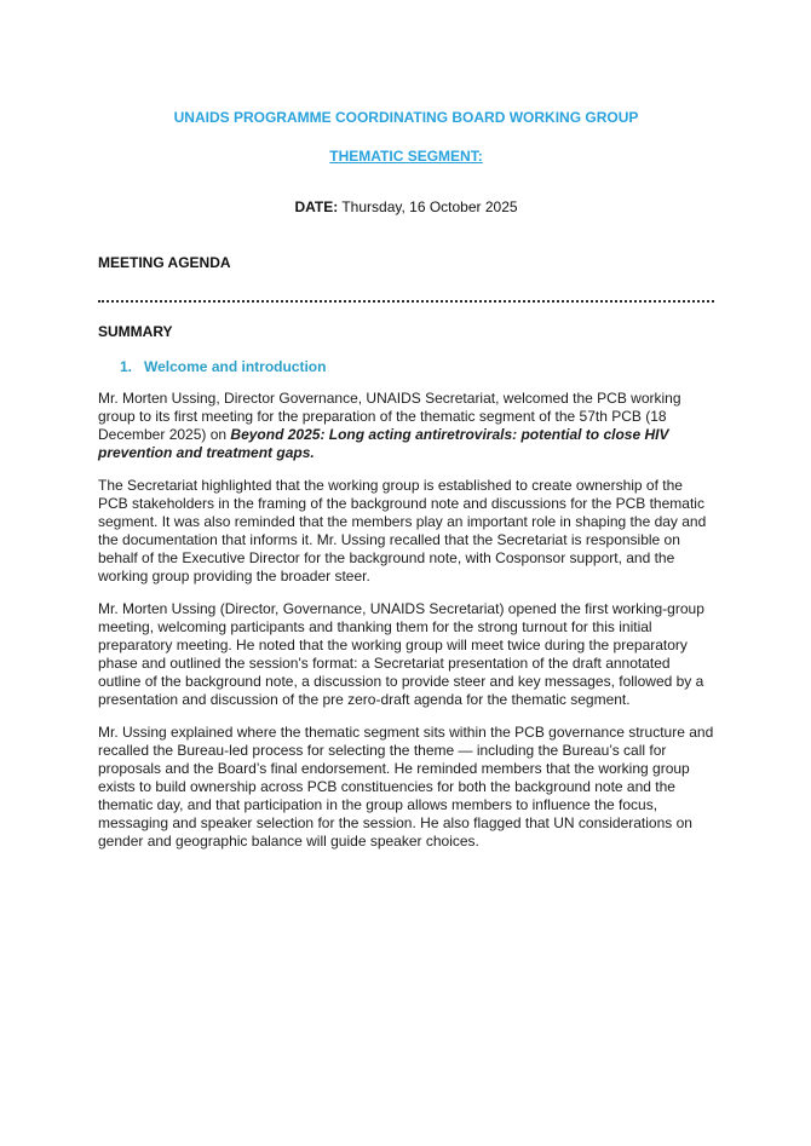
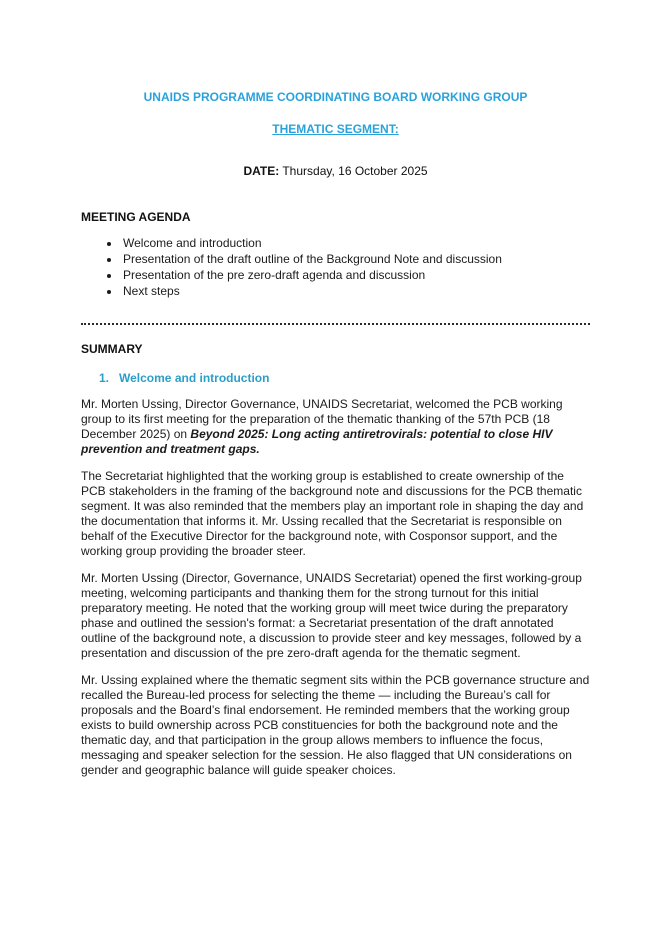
  UNAIDS PROGRAMME COORDINATING BOARD WORKING GROUP
  THEMATIC SEGMENT:
  DATE: Thursday, 16 October 2025
  MEETING AGENDA
+ Welcome and introduction
+ Presentation of the draft outline of the Background Note and discussion
+ Presentation of the pre zero-draft agenda and discussion
+ Next steps
  SUMMARY
  1. Welcome and introduction
- Mr. Morten Ussing, Director Governance, UNAIDS Secretariat, welcomed the PCB working group to its first meeting for the preparation of the thematic segment of the 57th PCB (18 December 2025) on Beyond 2025: Long acting antiretrovirals: potential to close HIV prevention and treatment gaps.
+ Mr. Morten Ussing, Director Governance, UNAIDS Secretariat, welcomed the PCB working group to its first meeting for the preparation of the thematic thanking of the 57th PCB (18 December 2025) on Beyond 2025: Long acting antiretrovirals: potential to close HIV prevention and treatment gaps.
  The Secretariat highlighted that the working group is established to create ownership of the PCB stakeholders in the framing of the background note and discussions for the PCB thematic segment. It was also reminded that the members play an important role in shaping the day and the documentation that informs it. Mr. Ussing recalled that the Secretariat is responsible on behalf of the Executive Director for the background note, with Cosponsor support, and the working group providing the broader steer.
  Mr. Morten Ussing (Director, Governance, UNAIDS Secretariat) opened the first working-group meeting, welcoming participants and thanking them for the strong turnout for this initial preparatory meeting. He noted that the working group will meet twice during the preparatory phase and outlined the session's format: a Secretariat presentation of the draft annotated outline of the background note, a discussion to provide steer and key messages, followed by a presentation and discussion of the pre zero-draft agenda for the thematic segment.
  Mr. Ussing explained where the thematic segment sits within the PCB governance structure and recalled the Bureau-led process for selecting the theme — including the Bureau’s call for proposals and the Board’s final endorsement. He reminded members that the working group exists to build ownership across PCB constituencies for both the background note and the thematic day, and that participation in the group allows members to influence the focus, messaging and speaker selection for the session. He also flagged that UN considerations on gender and geographic balance will guide speaker choices.
